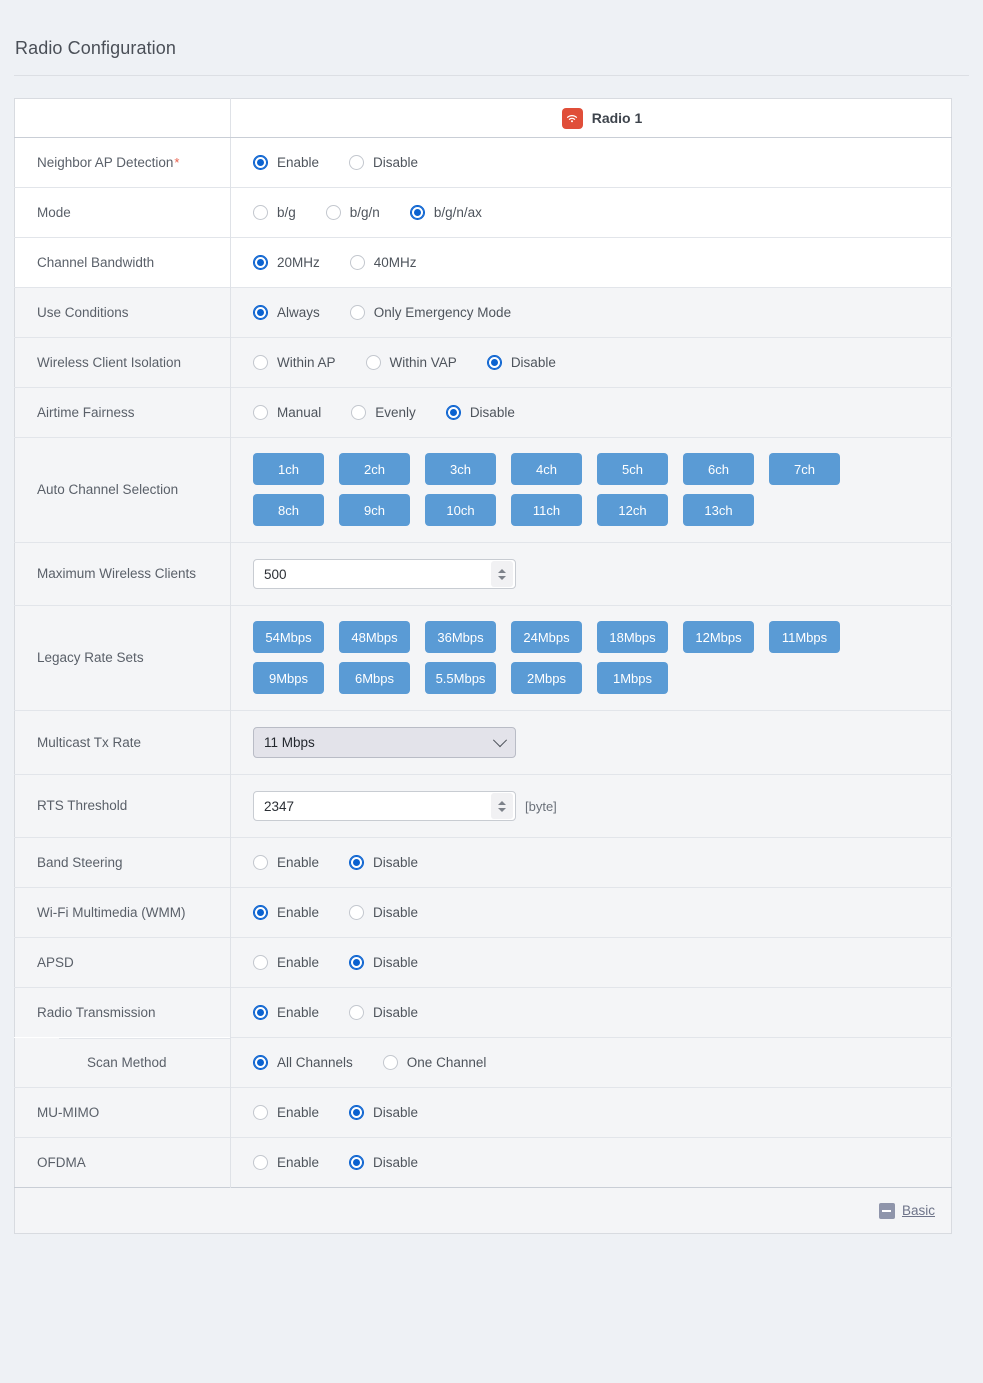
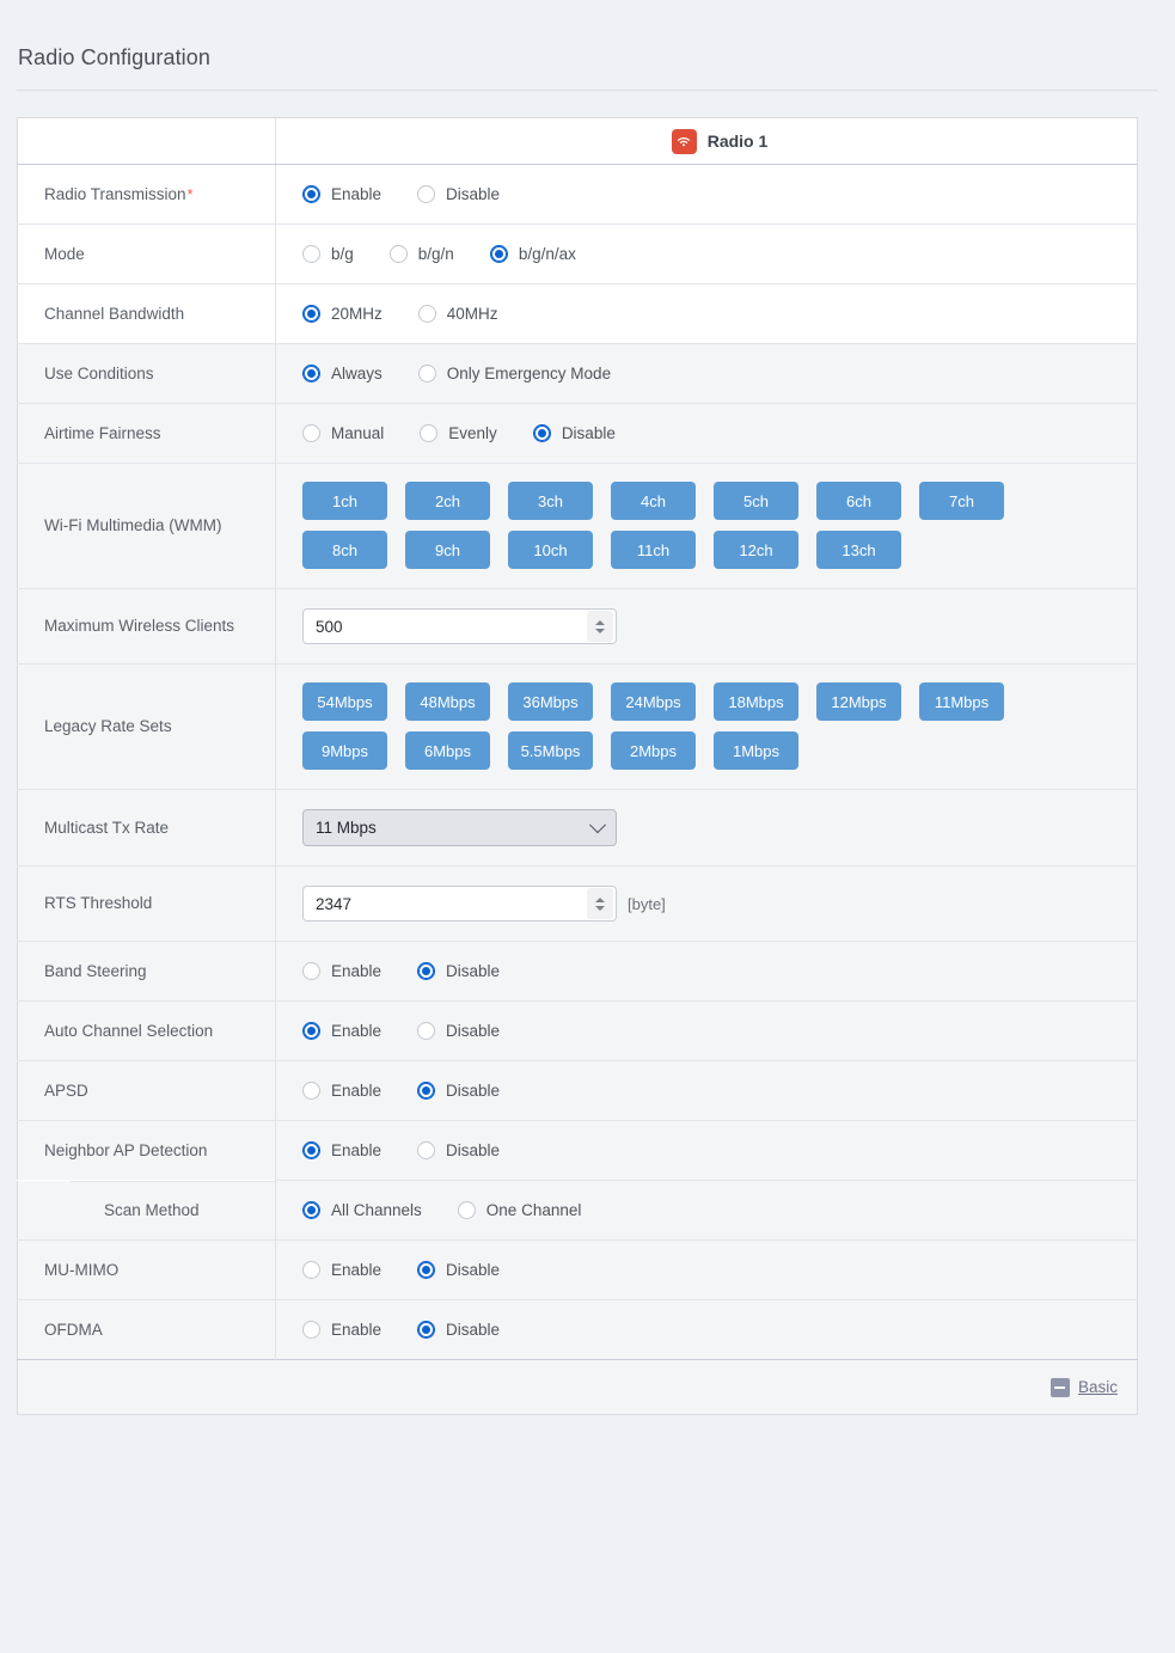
  Radio Configuration
  	Radio 1
- Neighbor AP Detection*	Enable Disable
+ Radio Transmission*	Enable Disable
  Mode	b/g b/g/n b/g/n/ax
  Channel Bandwidth	20MHz 40MHz
  Use Conditions	Always Only Emergency Mode
- Wireless Client Isolation	Within AP Within VAP Disable
  Airtime Fairness	Manual Evenly Disable
- Auto Channel Selection	1ch 2ch 3ch 4ch 5ch 6ch 7ch8ch 9ch 10ch 11ch 12ch 13ch
+ Wi-Fi Multimedia (WMM)	1ch 2ch 3ch 4ch 5ch 6ch 7ch8ch 9ch 10ch 11ch 12ch 13ch
  Maximum Wireless Clients	500
  Legacy Rate Sets	54Mbps 48Mbps 36Mbps 24Mbps 18Mbps 12Mbps 11Mbps9Mbps 6Mbps 5.5Mbps 2Mbps 1Mbps
  Multicast Tx Rate	11 Mbps
  RTS Threshold	2347 [byte]
  Band Steering	Enable Disable
- Wi-Fi Multimedia (WMM)	Enable Disable
+ Auto Channel Selection	Enable Disable
  APSD	Enable Disable
- Radio Transmission	Enable Disable
+ Neighbor AP Detection	Enable Disable
  Scan Method	All Channels One Channel
  MU-MIMO	Enable Disable
  OFDMA	Enable Disable
  Basic
